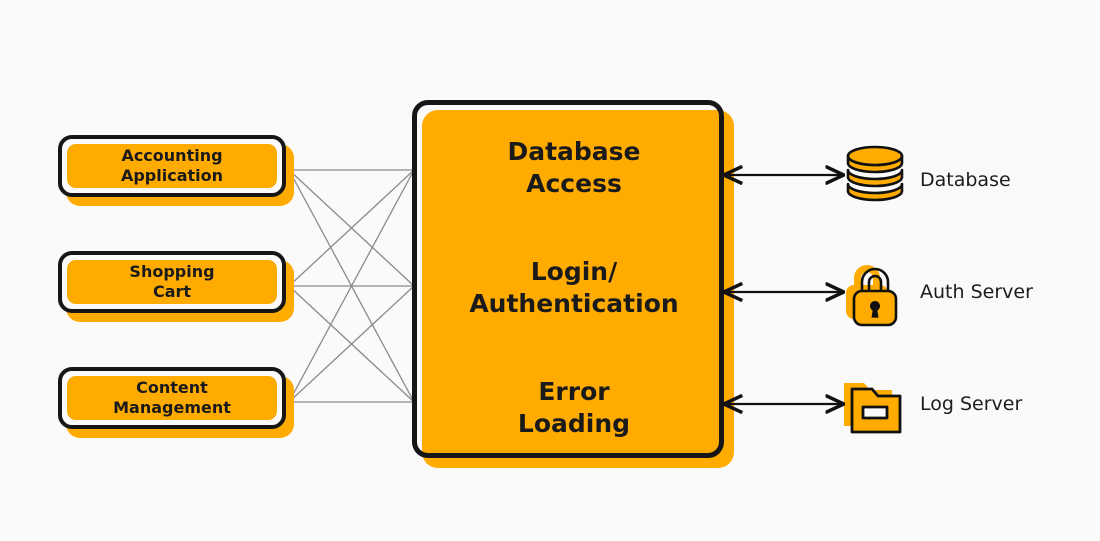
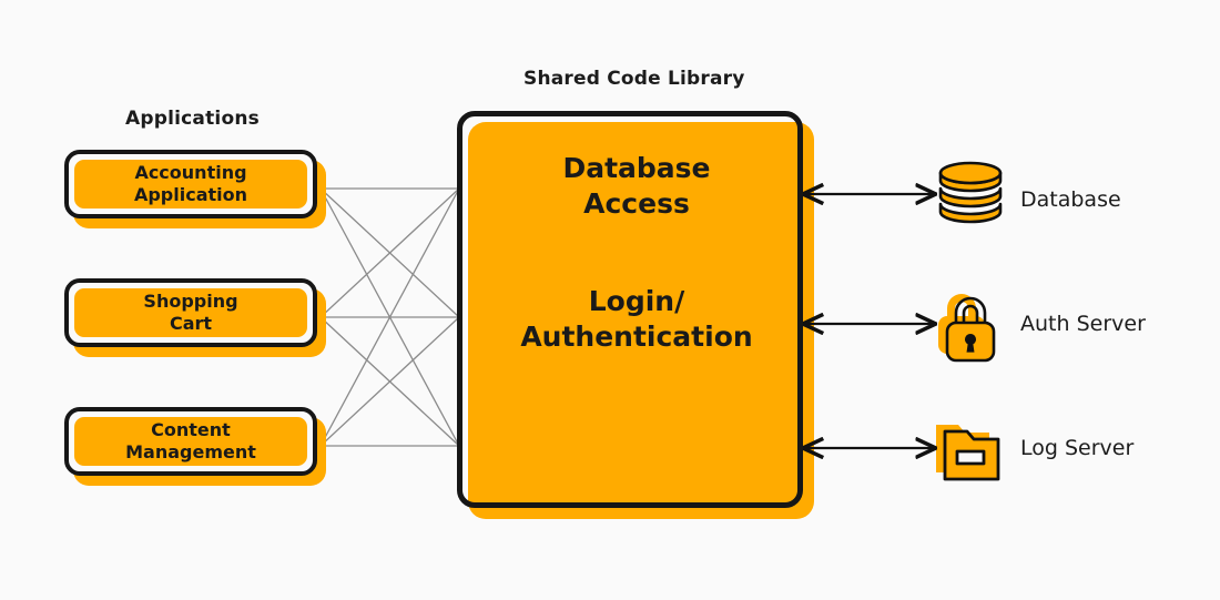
+ Applications
+ Shared Code Library
  Accounting
  Application
  Shopping
  Cart
  Content
  Management
  Database
  Access
  Login/
  Authentication
- Error
- Loading
  Database
  Auth Server
  Log Server
